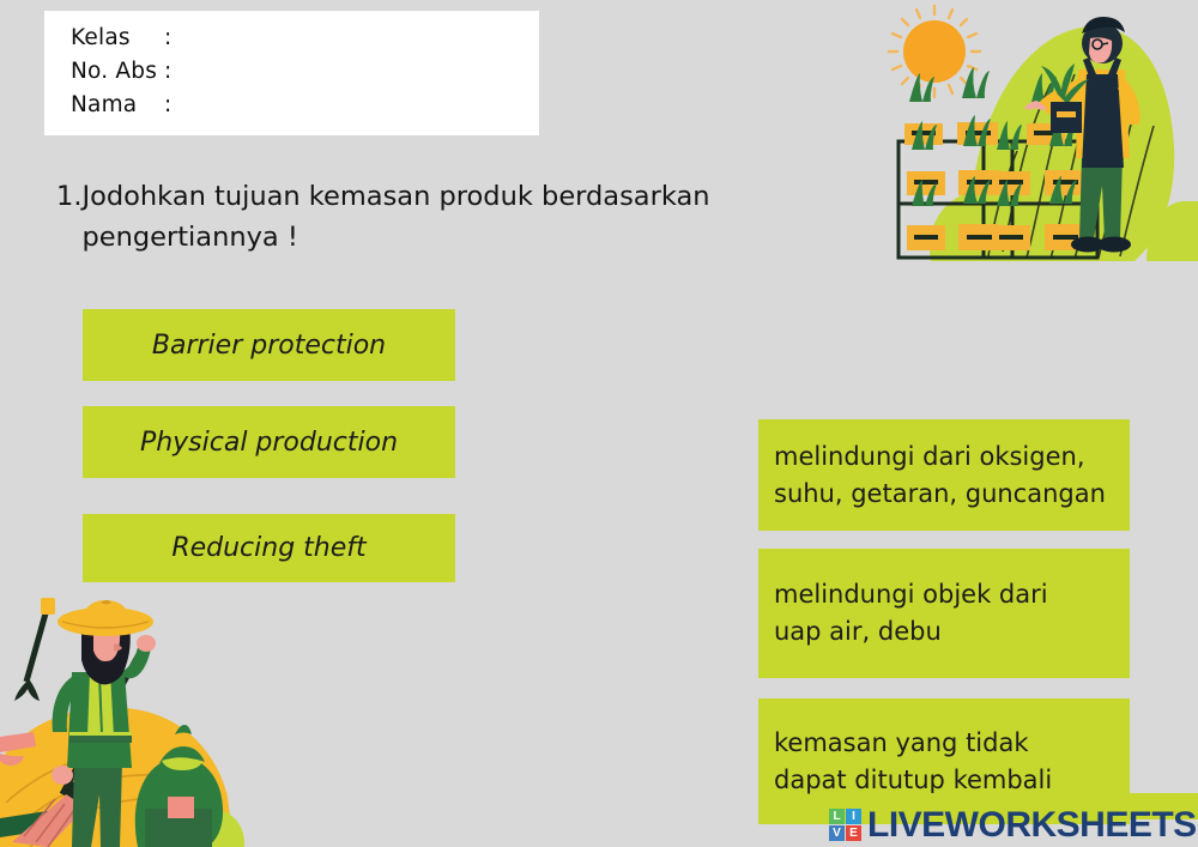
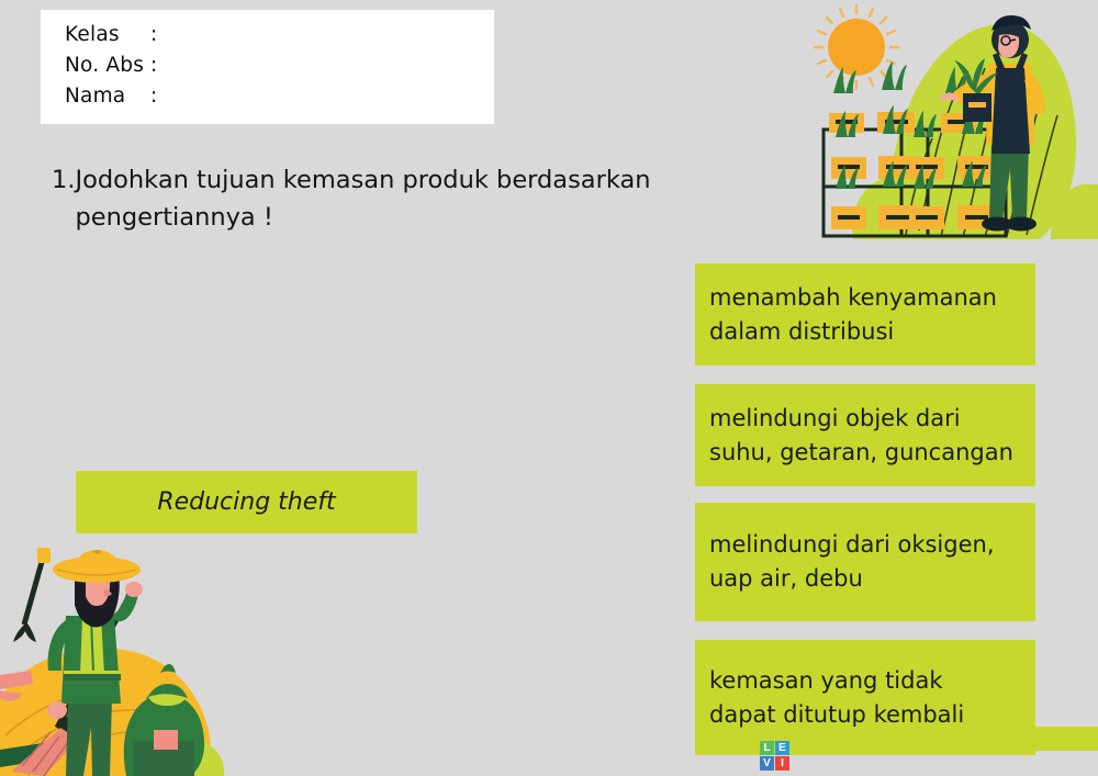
  Kelas
  :
  No. Abs
  :
  Nama
  :
  1.
  Jodohkan tujuan kemasan produk berdasarkan pengertiannya !
- Barrier protection
- Physical production
  Reducing theft
+ menambah kenyamanan
+ dalam distribusi
- melindungi dari oksigen,
+ melindungi objek dari
  suhu, getaran, guncangan
- melindungi objek dari
+ melindungi dari oksigen,
  uap air, debu
  kemasan yang tidak
  dapat ditutup kembali
  L
- I
+ E
  V
- E
+ I
- LIVEWORKSHEETS
